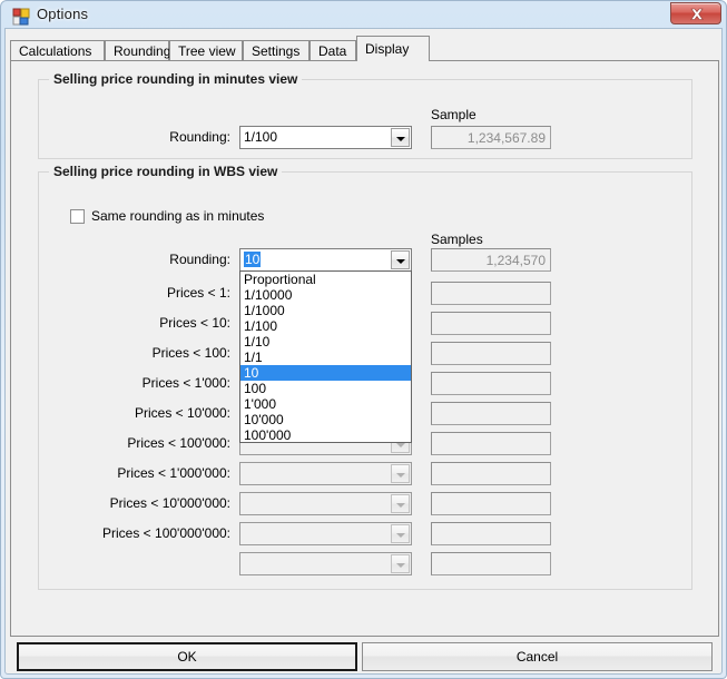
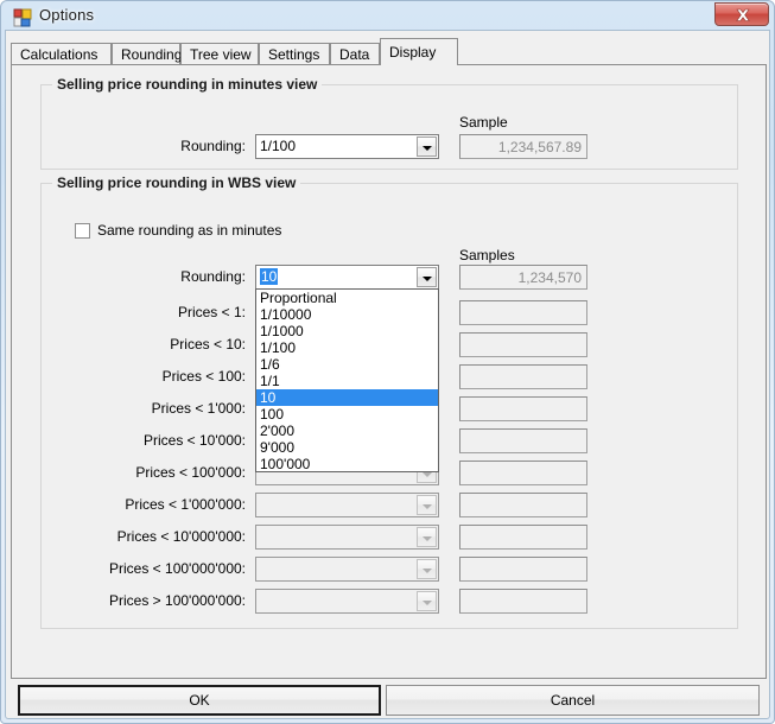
  Options
  Calculations
  Rounding
  Tree view
  Settings
  Data
  Display
  Selling price rounding in minutes view
  Rounding:
  1/100
  Sample
  1,234,567.89
  Selling price rounding in WBS view
  Same rounding as in minutes
  Samples
  Rounding:
  10
  1,234,570
  Prices < 1:
  Prices < 10:
  Prices < 100:
  Prices < 1'000:
  Prices < 10'000:
  Prices < 100'000:
  Prices < 1'000'000:
  Prices < 10'000'000:
  Prices < 100'000'000:
+ Prices > 100'000'000:
  Proportional
  1/10000
  1/1000
  1/100
- 1/10
+ 1/6
  1/1
  10
  100
- 1'000
+ 2'000
- 10'000
+ 9'000
  100'000
  OK
  Cancel
